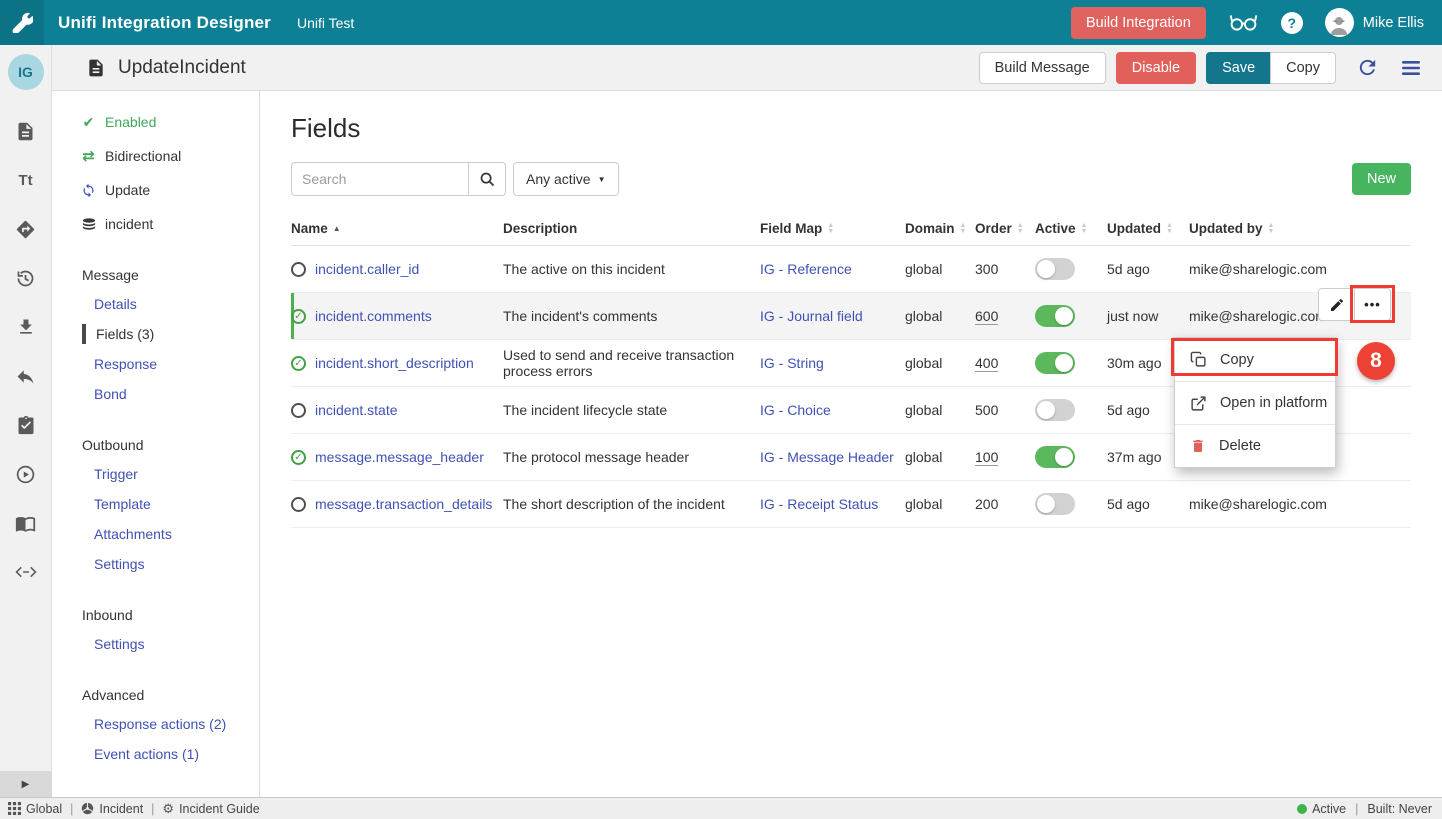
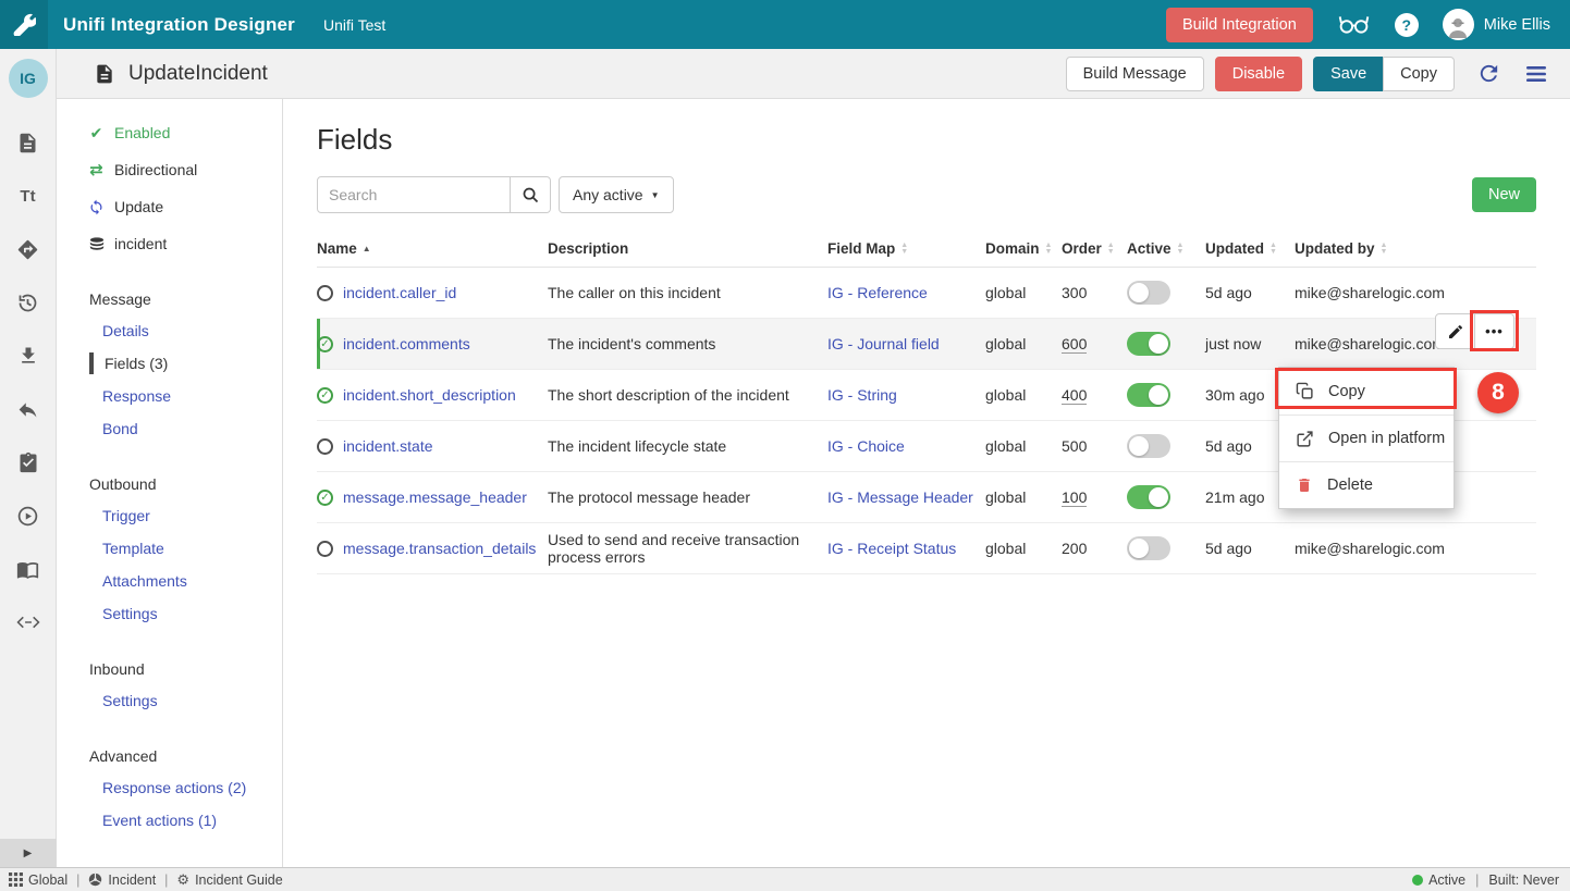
  Unifi Integration Designer
  Unifi Test
  Build Integration
  ?
  Mike Ellis
  IG
  Tt
  ▶
  UpdateIncident
  Build Message
  Disable
  Save
  Copy
  ✔
  Enabled
  ⇄
  Bidirectional
  Update
  incident
  Message
  Details
  Fields (3)
  Response
  Bond
  Outbound
  Trigger
  Template
  Attachments
  Settings
  Inbound
  Settings
  Advanced
  Response actions (2)
  Event actions (1)
  Fields
  Search
  Any active
  ▼
  New
  Name
  ▲
  Description
  Field Map
  Domain
  Order
  Active
  Updated
  Updated by
  incident.caller_id
- The active on this incident
+ The caller on this incident
  IG - Reference
  global
  300
  5d ago
  mike@sharelogic.com
  incident.comments
  The incident's comments
  IG - Journal field
  global
  600
  just now
  mike@sharelogic.co
  incident.short_description
- Used to send and receive transaction process errors
+ The short description of the incident
  IG - String
  global
  400
  30m ago
  incident.state
  The incident lifecycle state
  IG - Choice
  global
  500
  5d ago
  message.message_header
  The protocol message header
  IG - Message Header
  global
  100
- 37m ago
+ 21m ago
  message.transaction_details
- The short description of the incident
+ Used to send and receive transaction process errors
  IG - Receipt Status
  global
  200
  5d ago
  mike@sharelogic.com
  Global
  |
  Incident
  |
  ⚙
  Incident Guide
  Active
  |
  Built: Never
  •••
  Copy
  Open in platform
  Delete
  8
